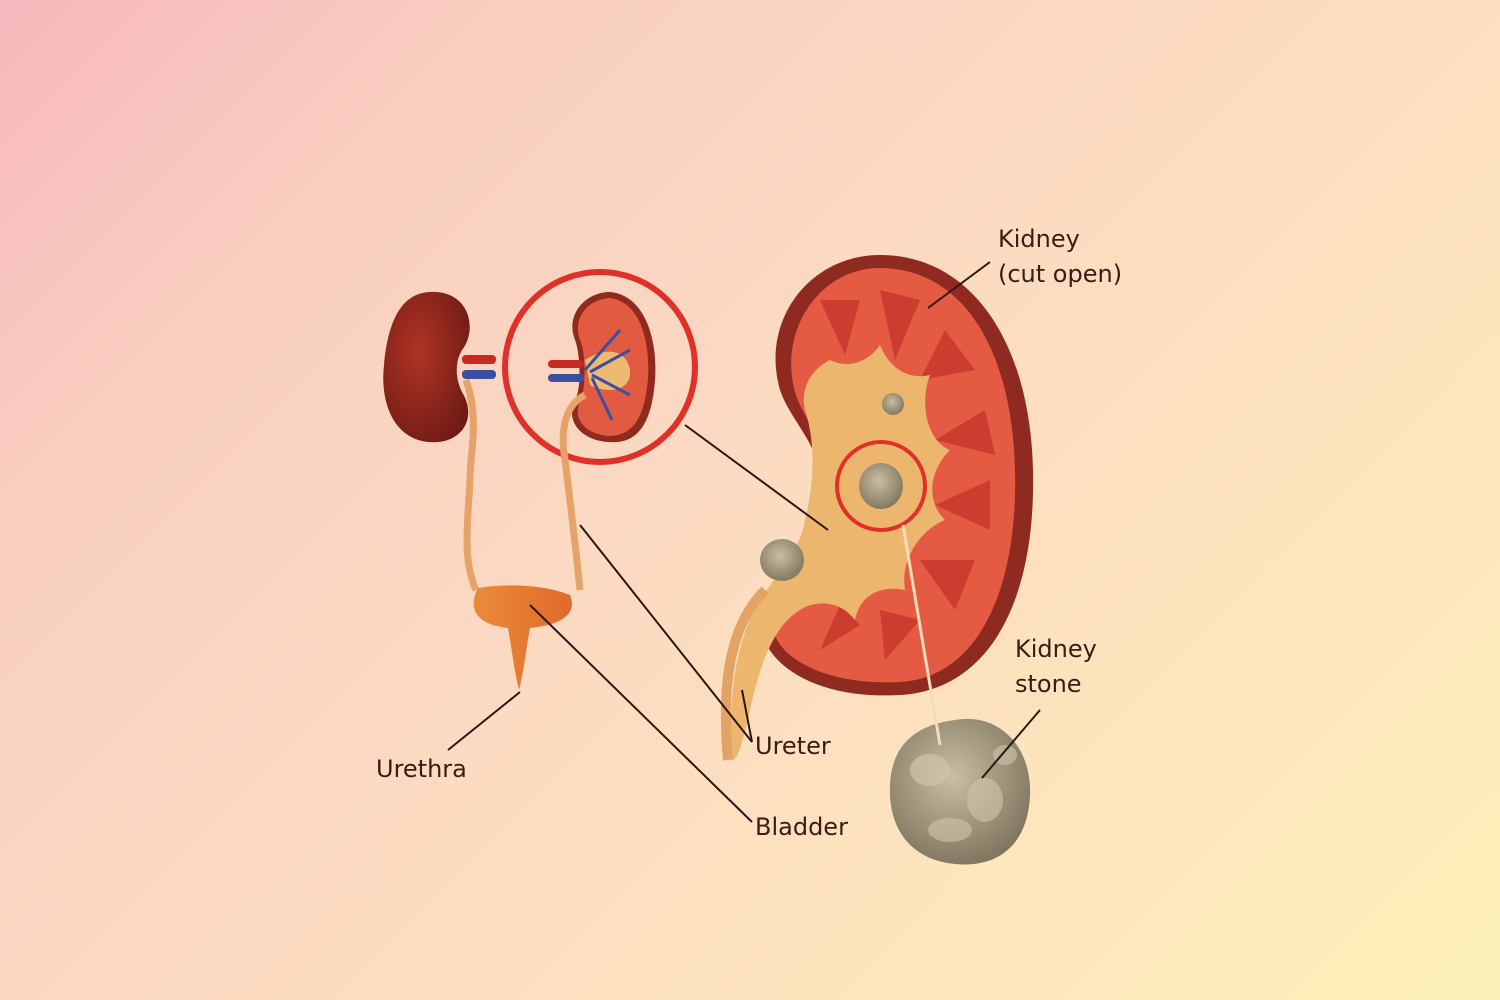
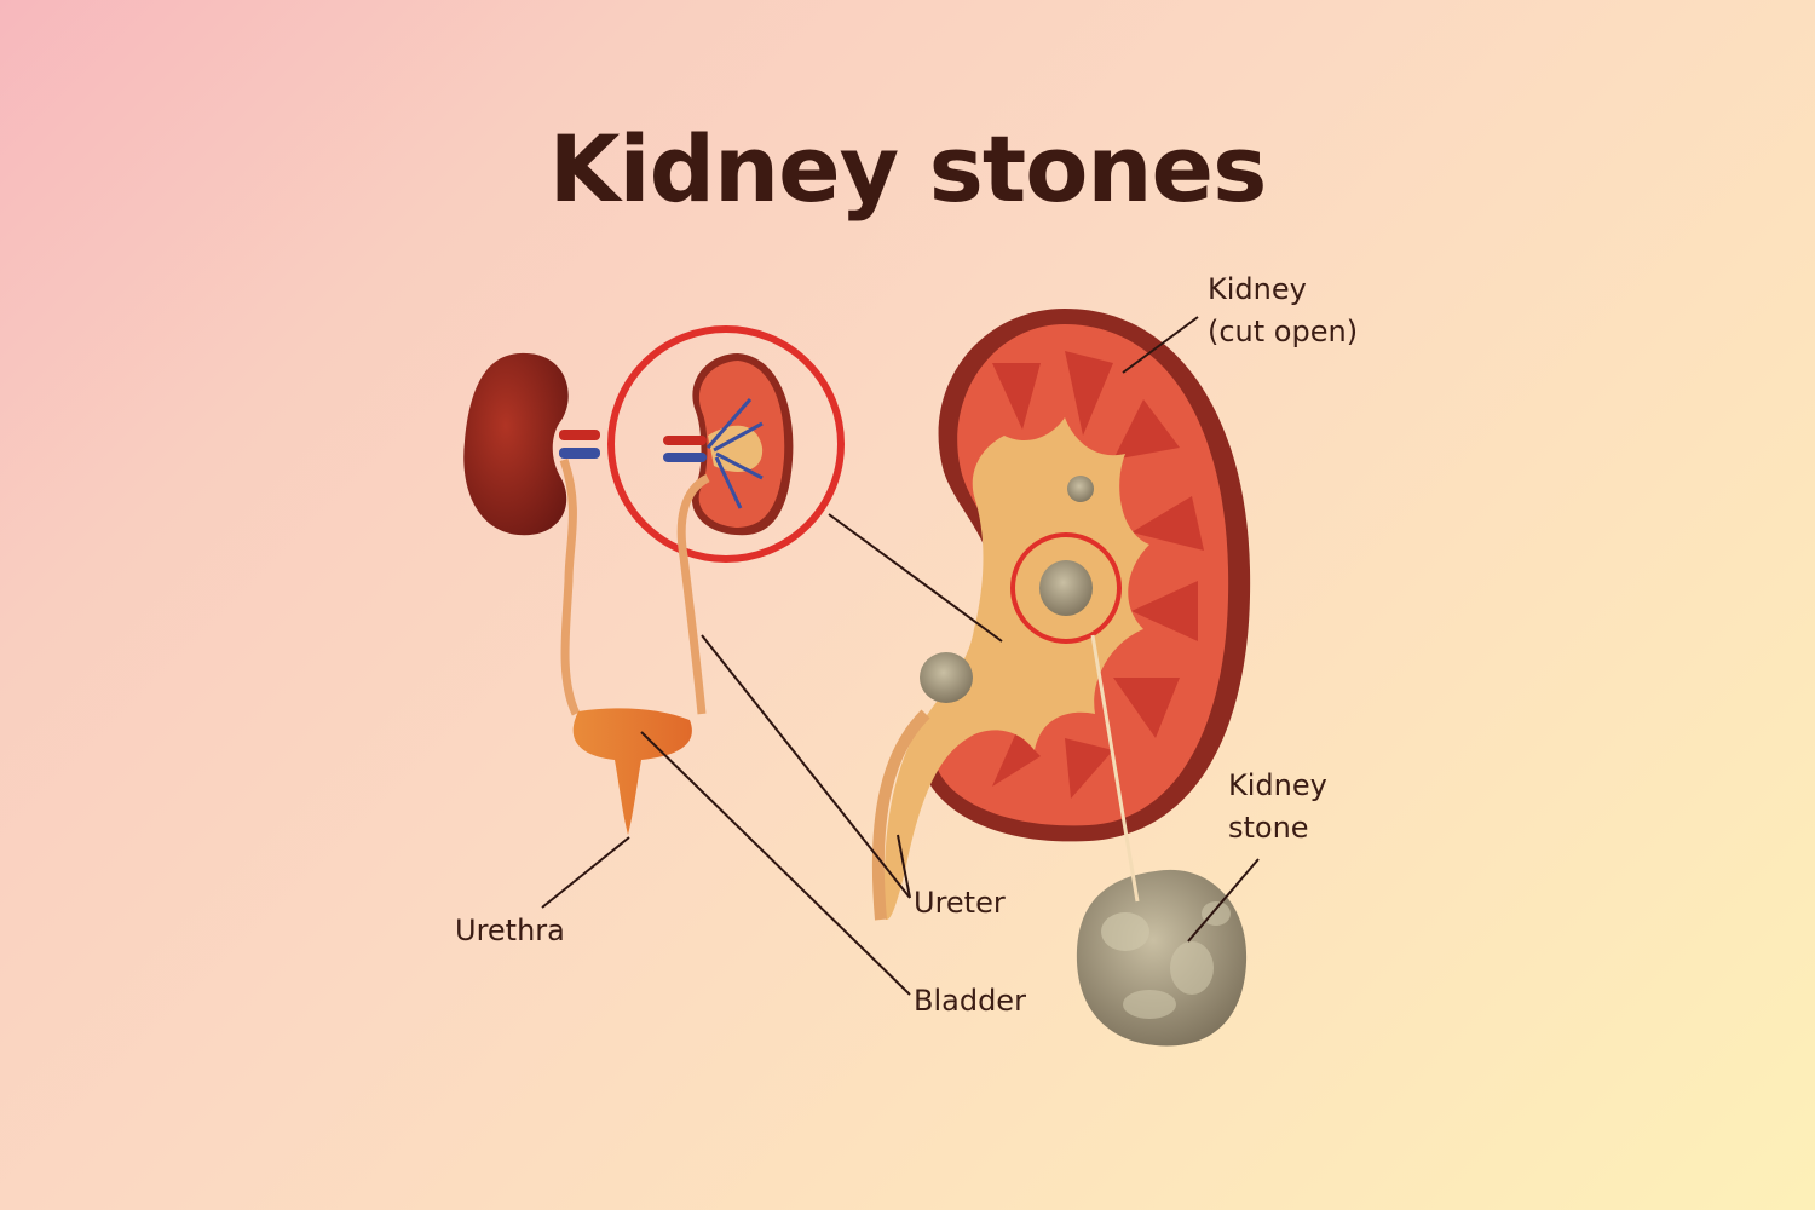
+ Kidney stones
  Kidney
  (cut open)
  Kidney
  stone
  Ureter
  Urethra
  Bladder
